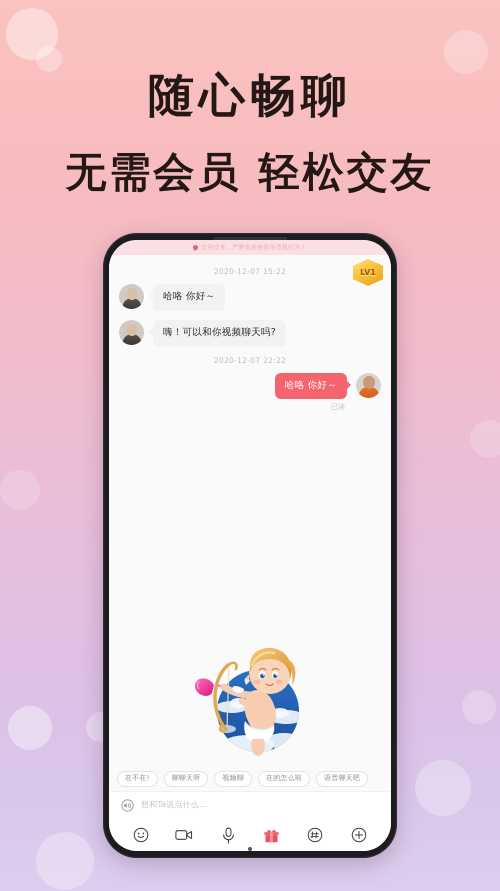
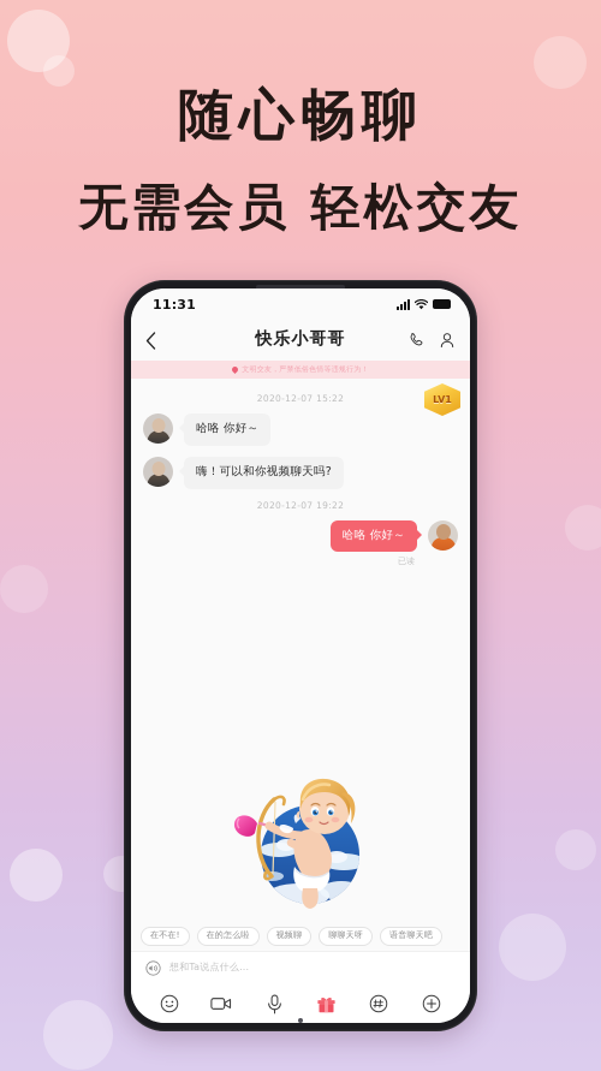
  随心畅聊
  无需会员 轻松交友
+ 11:31
+ 快乐小哥哥
  LV1
  2020-12-07 15:22
  哈咯 你好～
  嗨！可以和你视频聊天吗?
- 2020-12-07 22:22
+ 2020-12-07 19:22
  哈咯 你好～
  已读
  在不在!
- 聊聊天呀
+ 在的怎么啦
  视频聊
- 在的怎么啦
+ 聊聊天呀
  语音聊天吧
  想和Ta说点什么...
